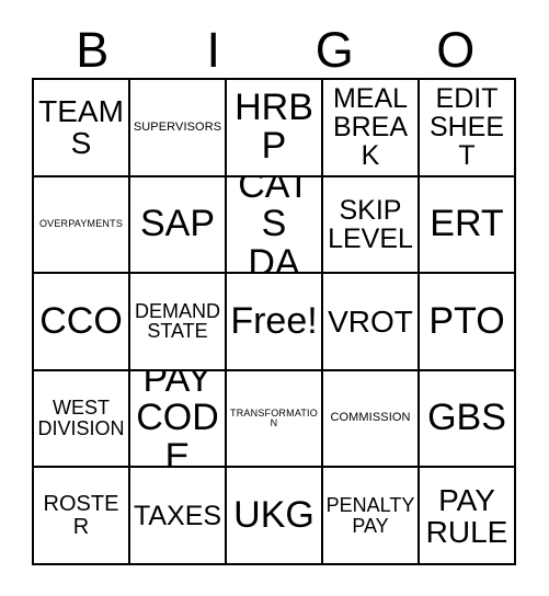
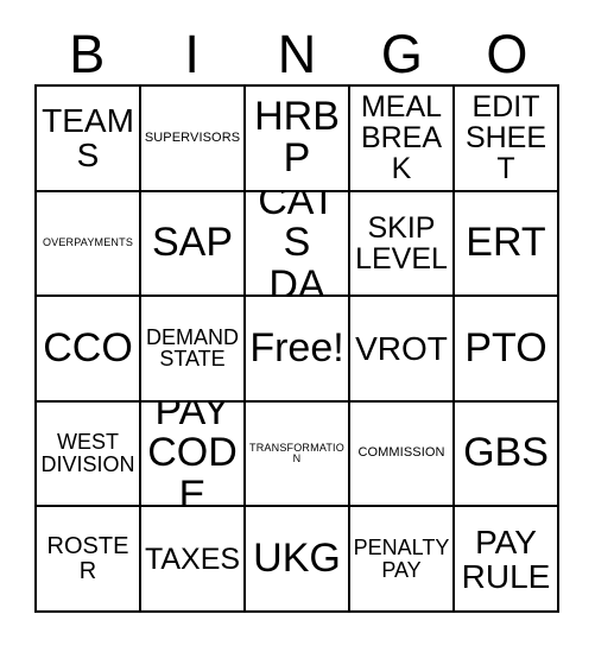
  B
  I
+ N
  G
  O
  TEAMS
  SUPERVISORS
  HRBP
  MEAL
  BREAK
  EDIT
  SHEET
  OVERPAYMENTS
  SAP
  CATS
  DA
  SKIP
  LEVEL
  ERT
  CCO
  DEMAND
  STATE
  Free!
  VROT
  PTO
  WEST
  DIVISION
  PAY
  CODE
  TRANSFORMATION
  COMMISSION
  GBS
  ROSTER
  TAXES
  UKG
  PENALTY
  PAY
  PAY
  RULE
